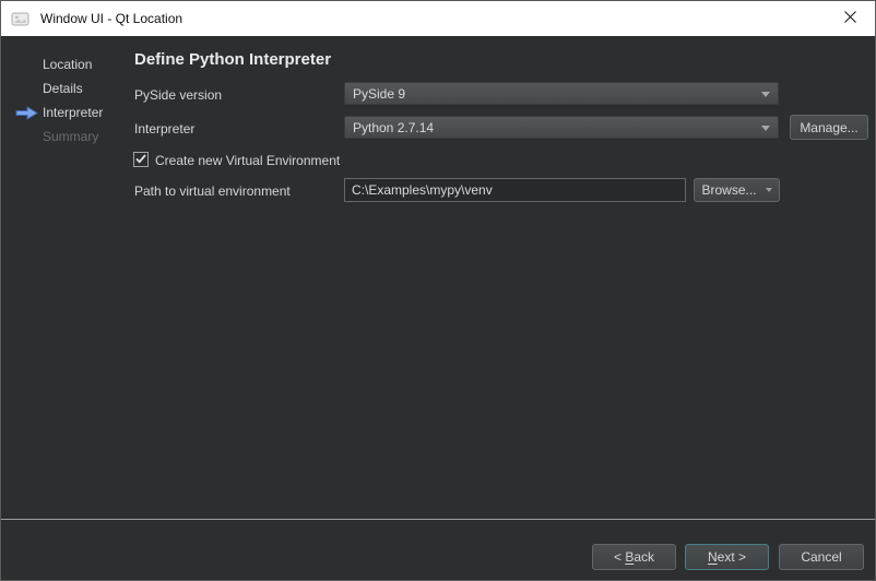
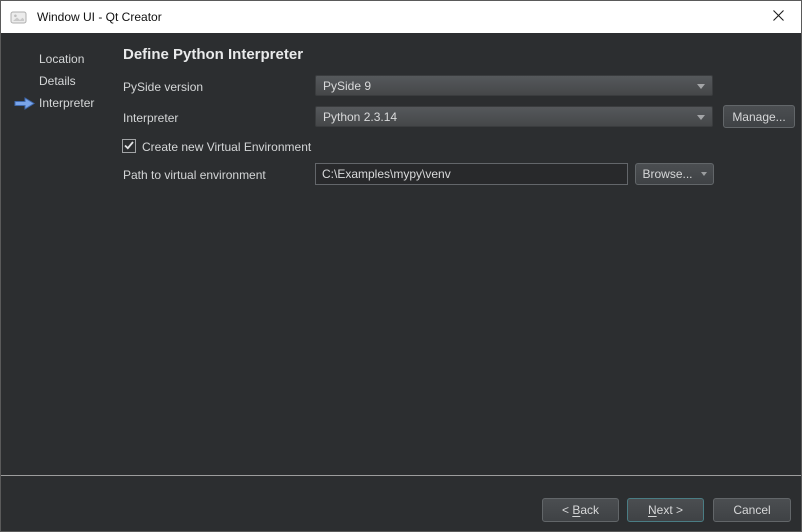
- Window UI - Qt Location
+ Window UI - Qt Creator
  Location
  Details
  Interpreter
- Summary
  Define Python Interpreter
  PySide version
  PySide 9
  Interpreter
- Python 2.7.14
+ Python 2.3.14
  Manage...
  Create new Virtual Environment
  Path to virtual environment
  C:\Examples\mypy\venv
  Browse...
  < Back
  Next >
  Cancel
